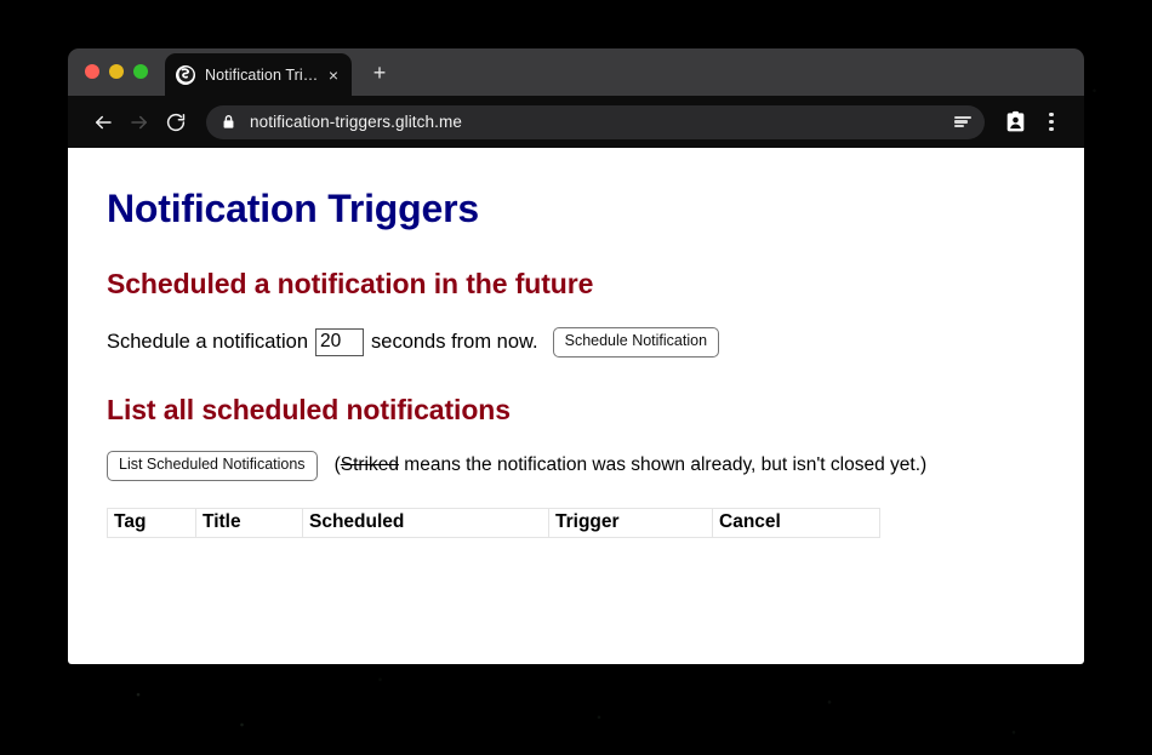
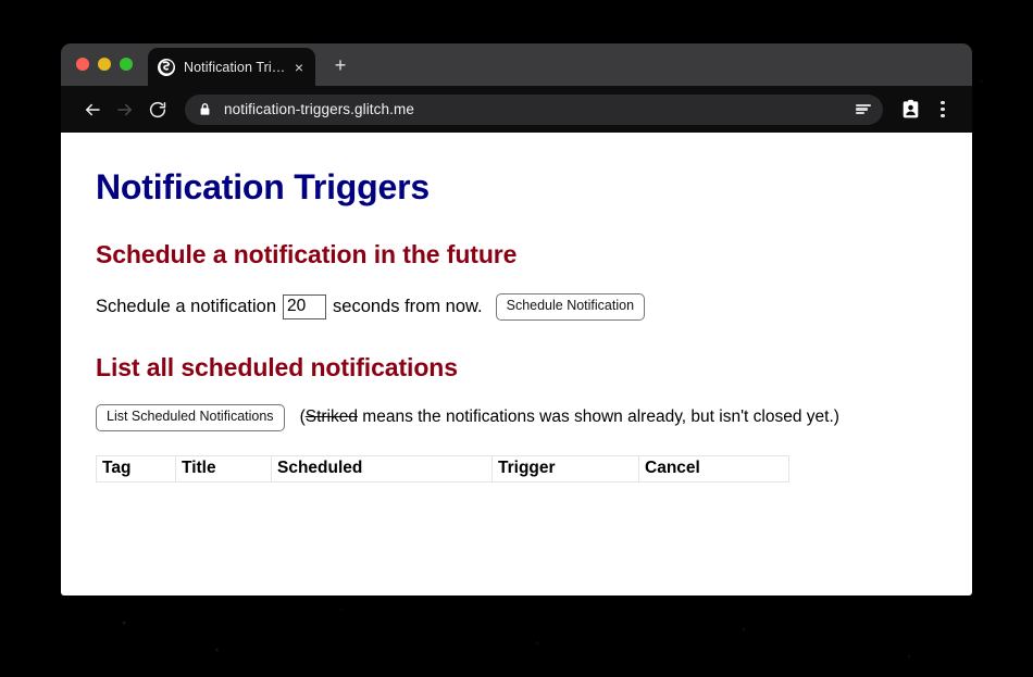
  Notification Trigg
  ×
  +
  notification-triggers.glitch.me
  Notification Triggers
- Scheduled a notification in the future
+ Schedule a notification in the future
  Schedule a notification
  20
  seconds from now.
  Schedule Notification
  List all scheduled notifications
  List Scheduled Notifications
- (Striked means the notification was shown already, but isn't closed yet.)
+ (Striked means the notifications was shown already, but isn't closed yet.)
  Tag	Title	Scheduled	Trigger	Cancel
